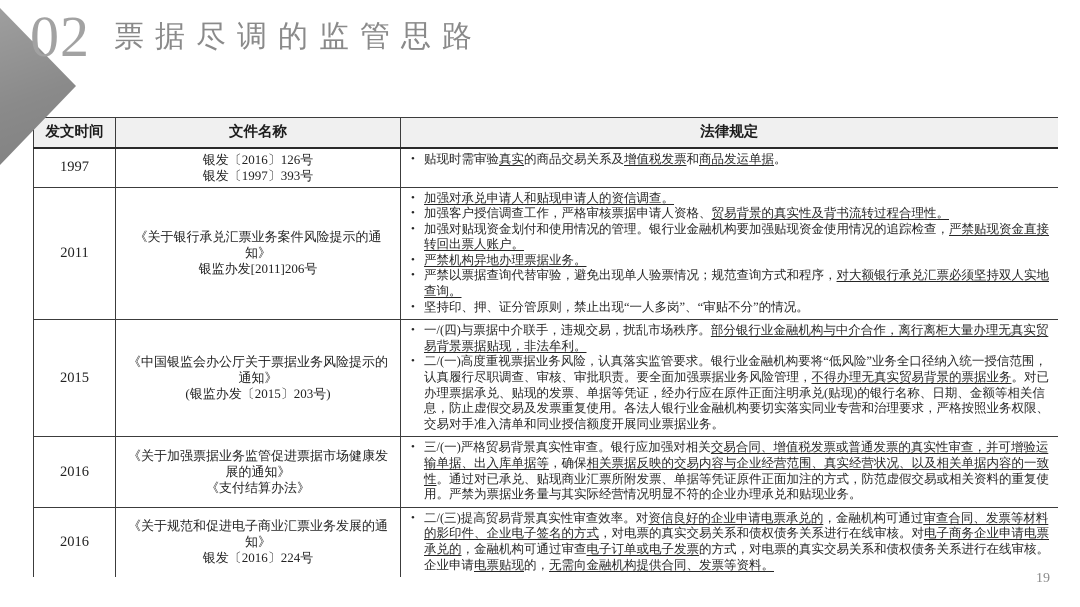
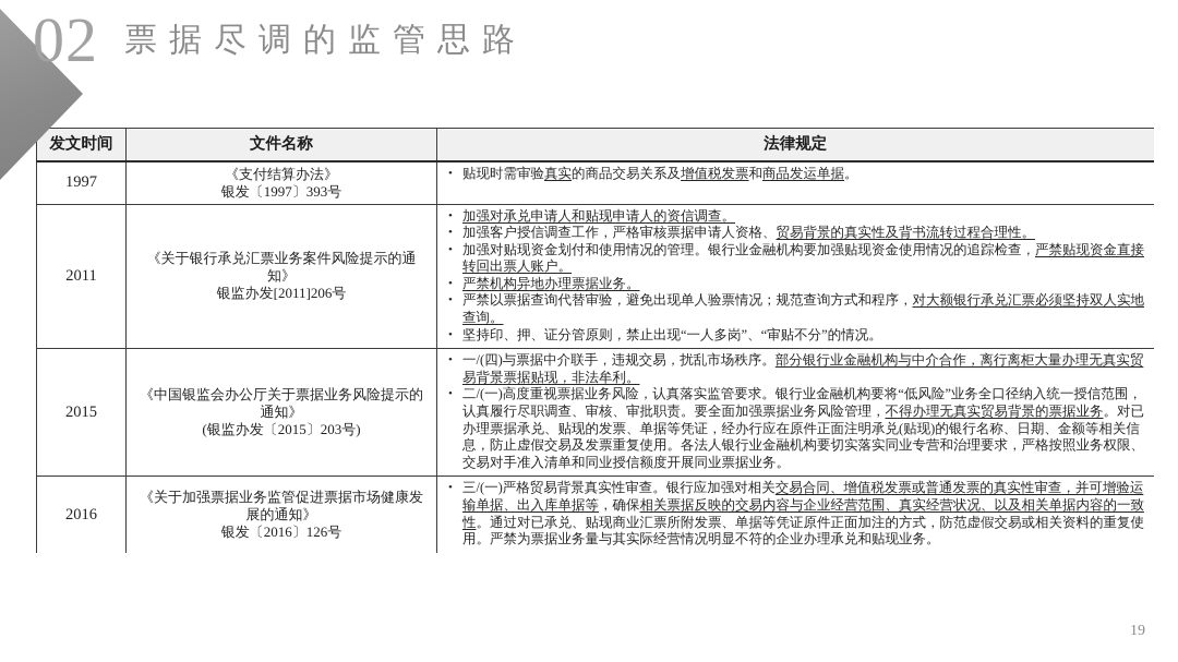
  02 票据尽调的监管思路
  发文时间	文件名称	法律规定
- 1997	银发〔2016〕126号银发〔1997〕393号	• 贴现时需审验真实的商品交易关系及增值税发票和商品发运单据。
+ 1997	《支付结算办法》银发〔1997〕393号	• 贴现时需审验真实的商品交易关系及增值税发票和商品发运单据。
  2011	《关于银行承兑汇票业务案件风险提示的通知》银监办发[2011]206号	• 加强对承兑申请人和贴现申请人的资信调查。• 加强客户授信调查工作，严格审核票据申请人资格、贸易背景的真实性及背书流转过程合理性。• 加强对贴现资金划付和使用情况的管理。银行业金融机构要加强贴现资金使用情况的追踪检查，严禁贴现资金直接转回出票人账户。• 严禁机构异地办理票据业务。• 严禁以票据查询代替审验，避免出现单人验票情况；规范查询方式和程序，对大额银行承兑汇票必须坚持双人实地查询。• 坚持印、押、证分管原则，禁止出现“一人多岗”、“审贴不分”的情况。
  2015	《中国银监会办公厅关于票据业务风险提示的通知》(银监办发〔2015〕203号)	• 一/(四)与票据中介联手，违规交易，扰乱市场秩序。部分银行业金融机构与中介合作，离行离柜大量办理无真实贸易背景票据贴现，非法牟利。• 二/(一)高度重视票据业务风险，认真落实监管要求。银行业金融机构要将“低风险”业务全口径纳入统一授信范围，认真履行尽职调查、审核、审批职责。要全面加强票据业务风险管理，不得办理无真实贸易背景的票据业务。对已办理票据承兑、贴现的发票、单据等凭证，经办行应在原件正面注明承兑(贴现)的银行名称、日期、金额等相关信息，防止虚假交易及发票重复使用。各法人银行业金融机构要切实落实同业专营和治理要求，严格按照业务权限、交易对手准入清单和同业授信额度开展同业票据业务。
- 2016	《关于加强票据业务监管促进票据市场健康发展的通知》《支付结算办法》	• 三/(一)严格贸易背景真实性审查。银行应加强对相关交易合同、增值税发票或普通发票的真实性审查，并可增验运输单据、出入库单据等，确保相关票据反映的交易内容与企业经营范围、真实经营状况、以及相关单据内容的一致性。通过对已承兑、贴现商业汇票所附发票、单据等凭证原件正面加注的方式，防范虚假交易或相关资料的重复使用。严禁为票据业务量与其实际经营情况明显不符的企业办理承兑和贴现业务。
+ 2016	《关于加强票据业务监管促进票据市场健康发展的通知》银发〔2016〕126号	• 三/(一)严格贸易背景真实性审查。银行应加强对相关交易合同、增值税发票或普通发票的真实性审查，并可增验运输单据、出入库单据等，确保相关票据反映的交易内容与企业经营范围、真实经营状况、以及相关单据内容的一致性。通过对已承兑、贴现商业汇票所附发票、单据等凭证原件正面加注的方式，防范虚假交易或相关资料的重复使用。严禁为票据业务量与其实际经营情况明显不符的企业办理承兑和贴现业务。
- 2016	《关于规范和促进电子商业汇票业务发展的通知》银发〔2016〕224号	• 二/(三)提高贸易背景真实性审查效率。对资信良好的企业申请电票承兑的，金融机构可通过审查合同、发票等材料的影印件、企业电子签名的方式，对电票的真实交易关系和债权债务关系进行在线审核。对电子商务企业申请电票承兑的，金融机构可通过审查电子订单或电子发票的方式，对电票的真实交易关系和债权债务关系进行在线审核。企业申请电票贴现的，无需向金融机构提供合同、发票等资料。
  19
